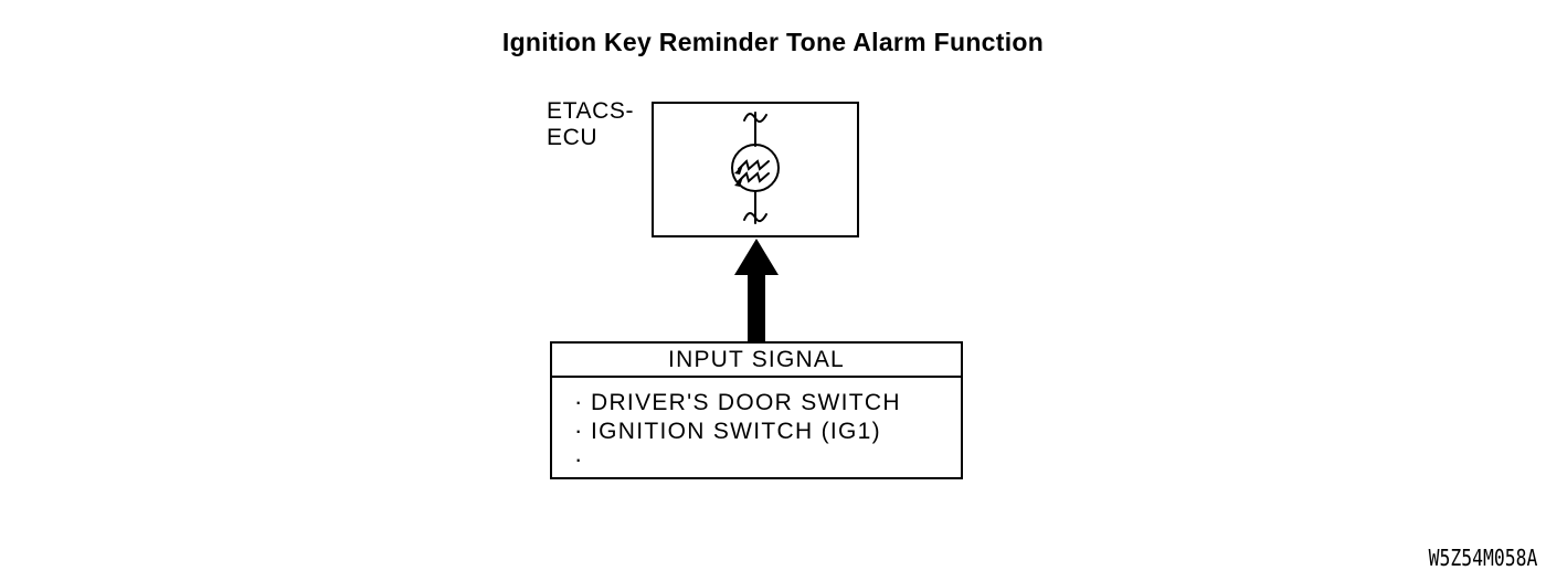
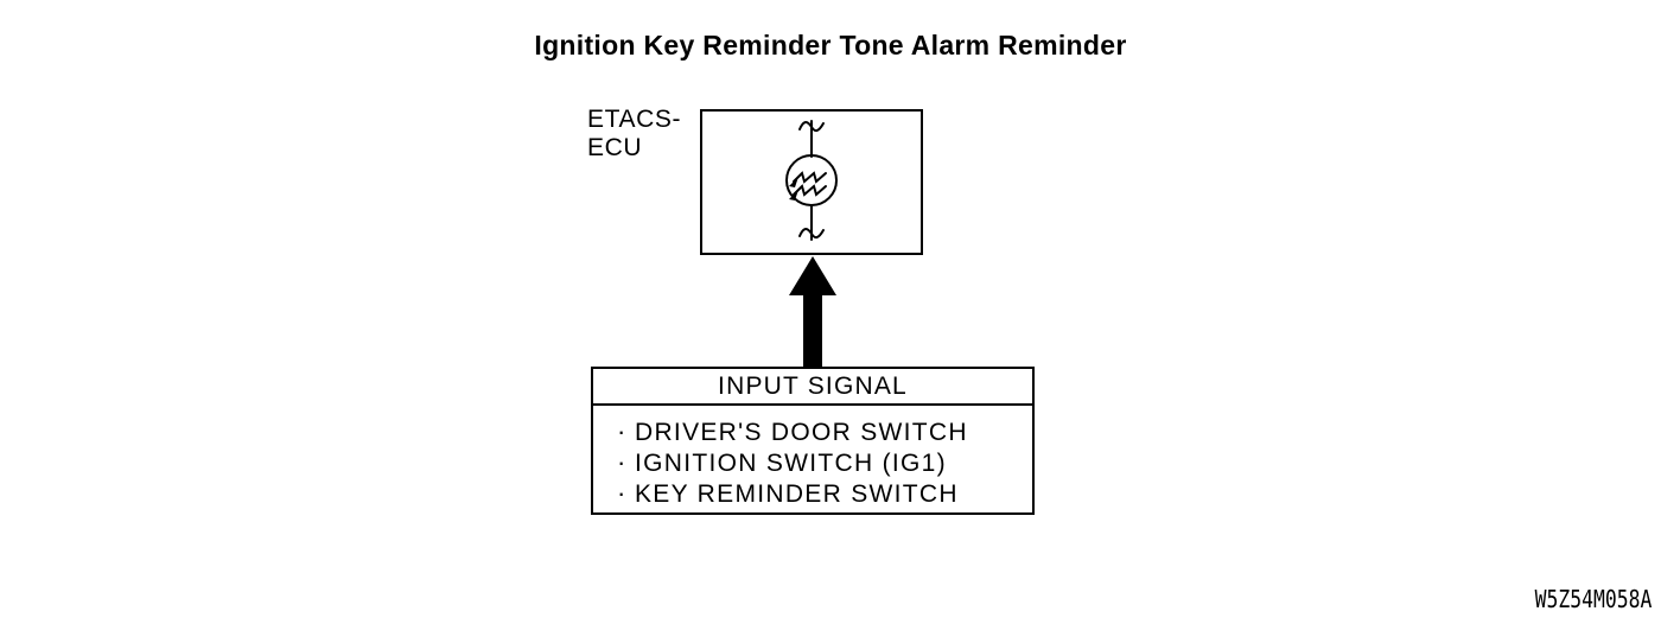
- Ignition Key Reminder Tone Alarm Function
+ Ignition Key Reminder Tone Alarm Reminder
  ETACS-
  ECU
  INPUT SIGNAL
  ·
  DRIVER'S DOOR SWITCH
  ·
  IGNITION SWITCH (IG1)
  ·
+ KEY REMINDER SWITCH
  W5Z54M058A
